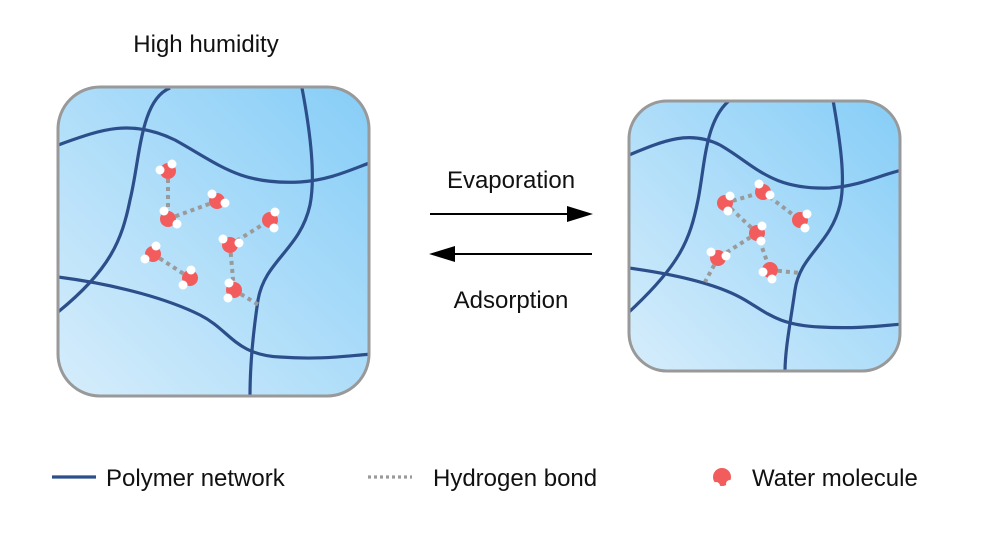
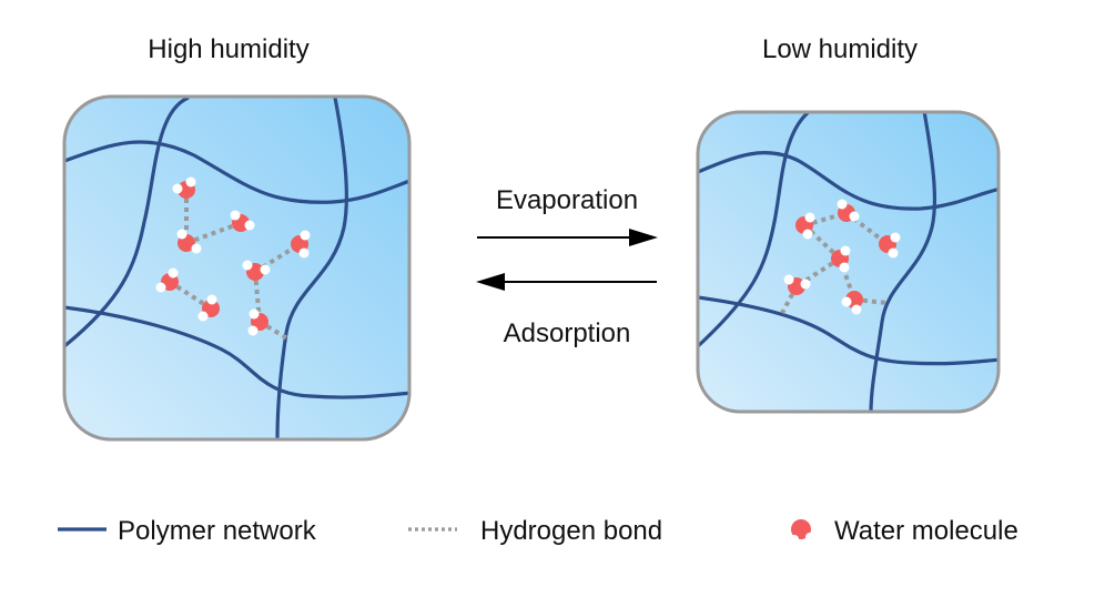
  High humidity
+ Low humidity
  Evaporation
  Adsorption
  Polymer network
  Hydrogen bond
  Water molecule
